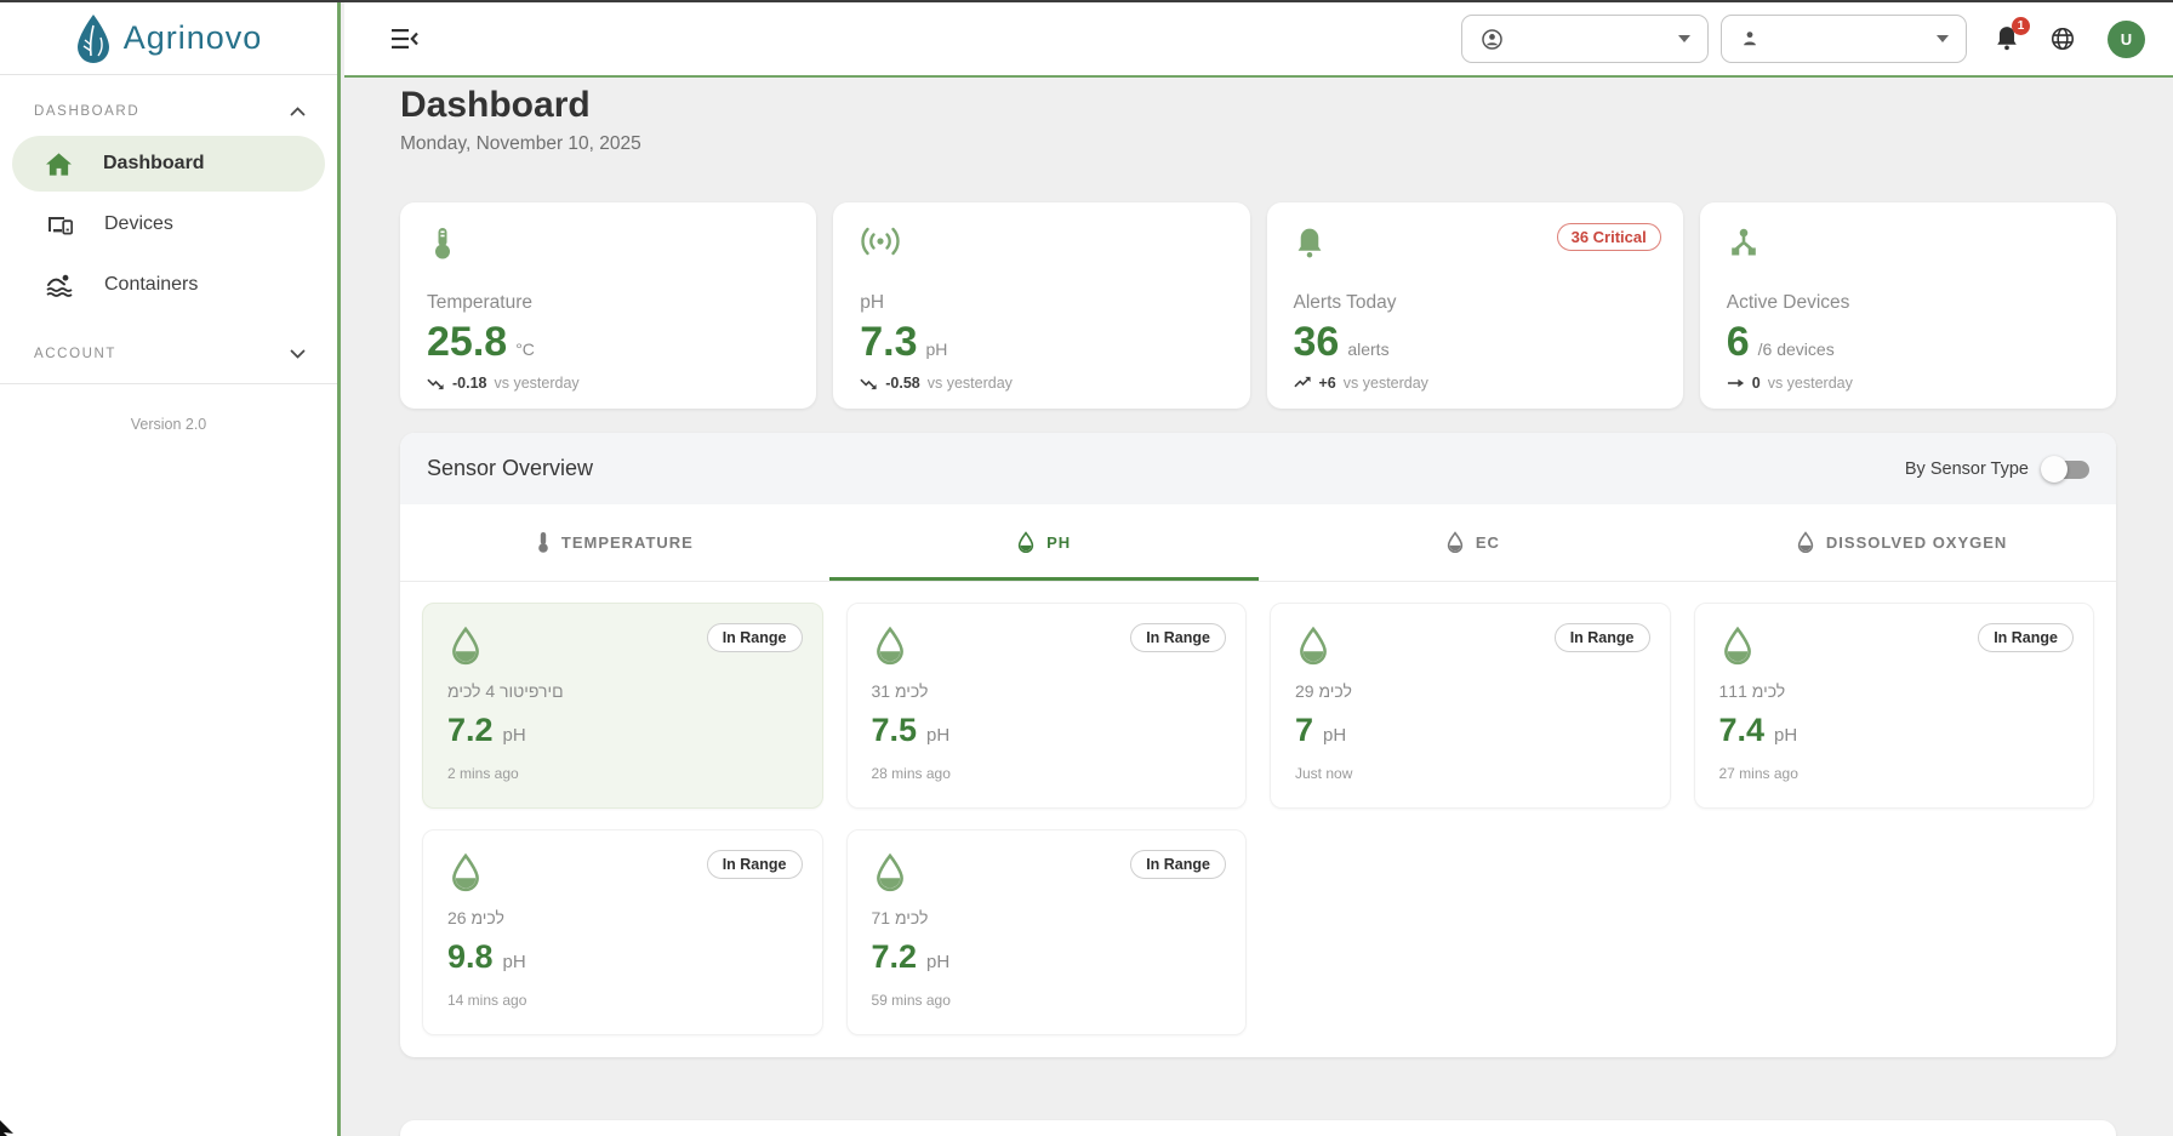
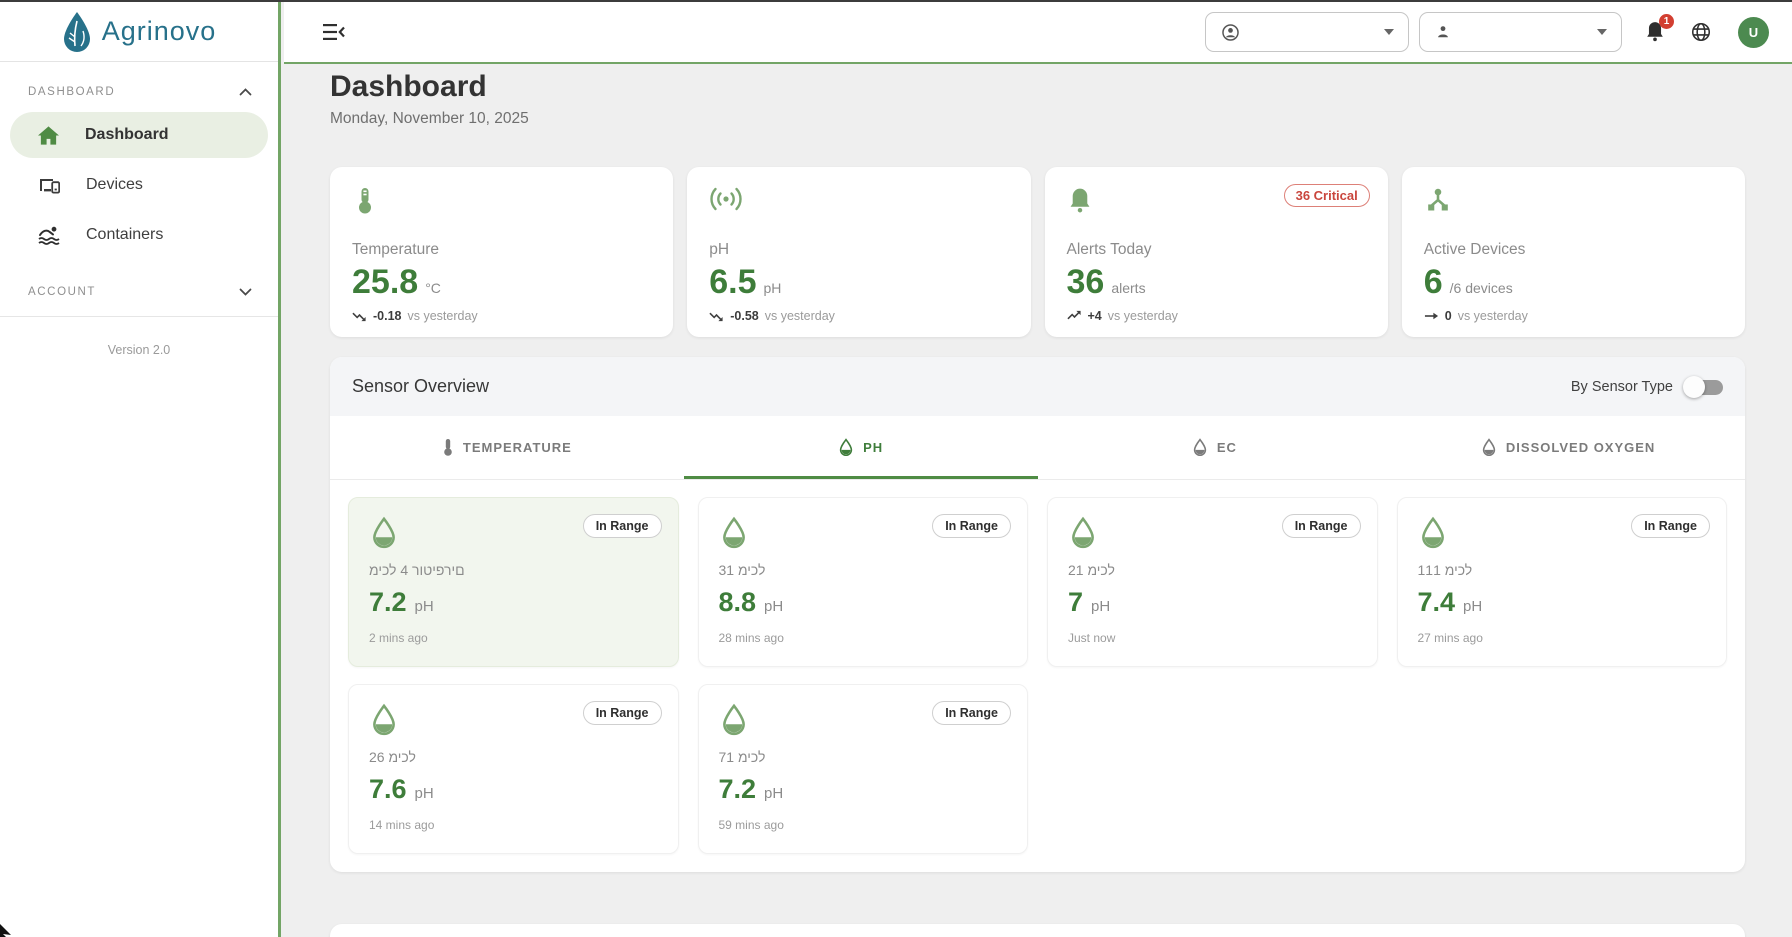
  Agrinovo
  DASHBOARD
  Dashboard
  Devices
  Containers
  ACCOUNT
  Version 2.0
  1
  U
  Dashboard
  Monday, November 10, 2025
  Temperature
  25.8
  °C
  -0.18
  vs yesterday
  pH
- 7.3
+ 6.5
  pH
  -0.58
  vs yesterday
  36 Critical
  Alerts Today
  36
  alerts
- +6
+ +4
  vs yesterday
  Active Devices
  6
  /6 devices
  0
  vs yesterday
  Sensor Overview
  By Sensor Type
  TEMPERATURE
  PH
  EC
  DISSOLVED OXYGEN
  In Range
  מיכל 4 רוטיפרים
  7.2
  pH
  2 mins ago
  In Range
  31 מיכל
- 7.5
+ 8.8
  pH
  28 mins ago
  In Range
- 29 מיכל
+ 21 מיכל
  7
  pH
  Just now
  In Range
  111 מיכל
  7.4
  pH
  27 mins ago
  In Range
  26 מיכל
- 9.8
+ 7.6
  pH
  14 mins ago
  In Range
  71 מיכל
  7.2
  pH
  59 mins ago
